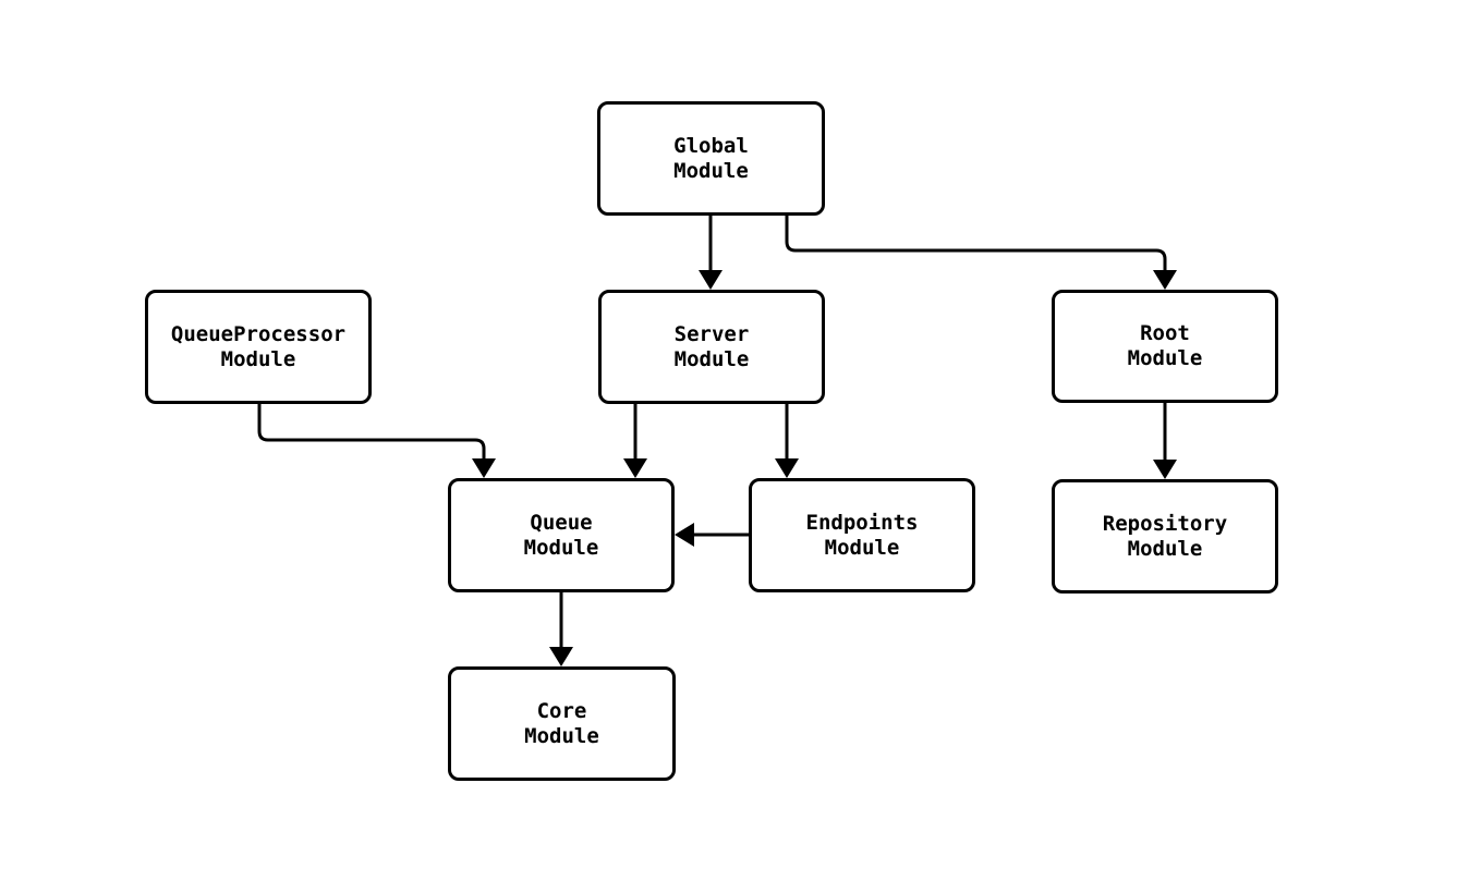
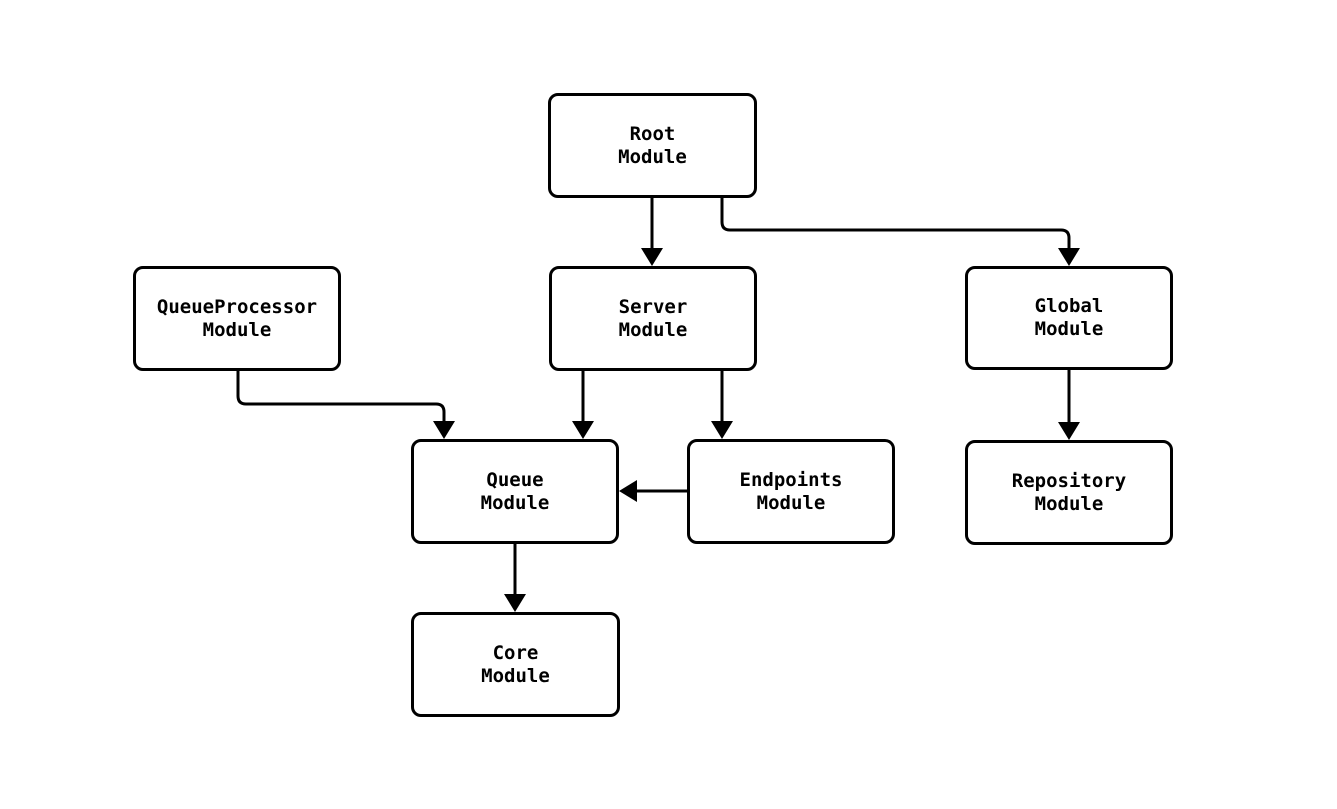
- Global
+ Root
  Module
  QueueProcessor
  Module
  Server
  Module
- Root
+ Global
  Module
  Queue
  Module
  Endpoints
  Module
  Repository
  Module
  Core
  Module
